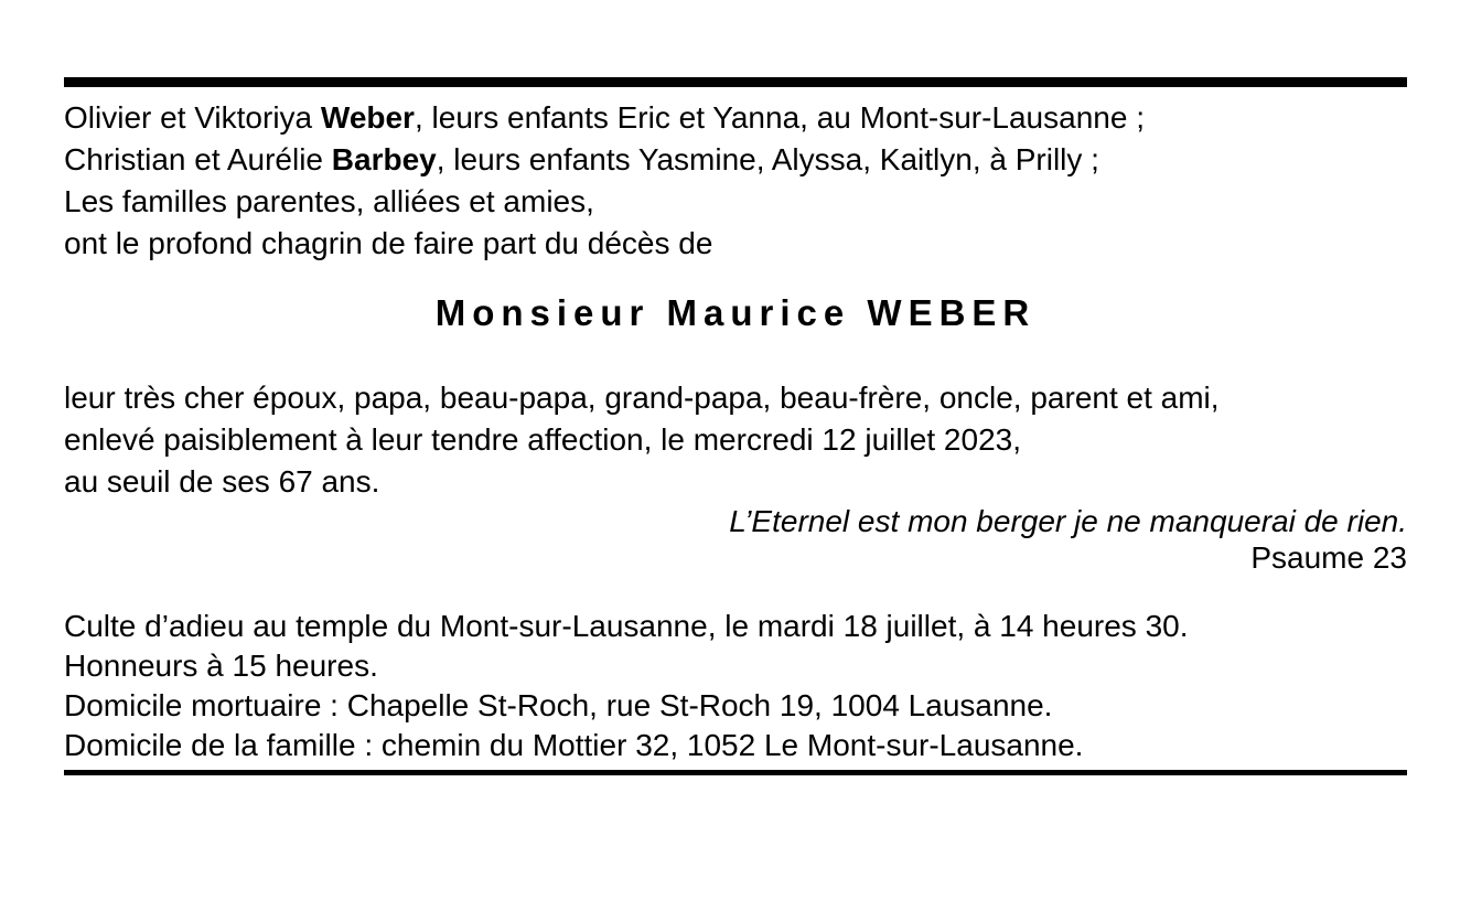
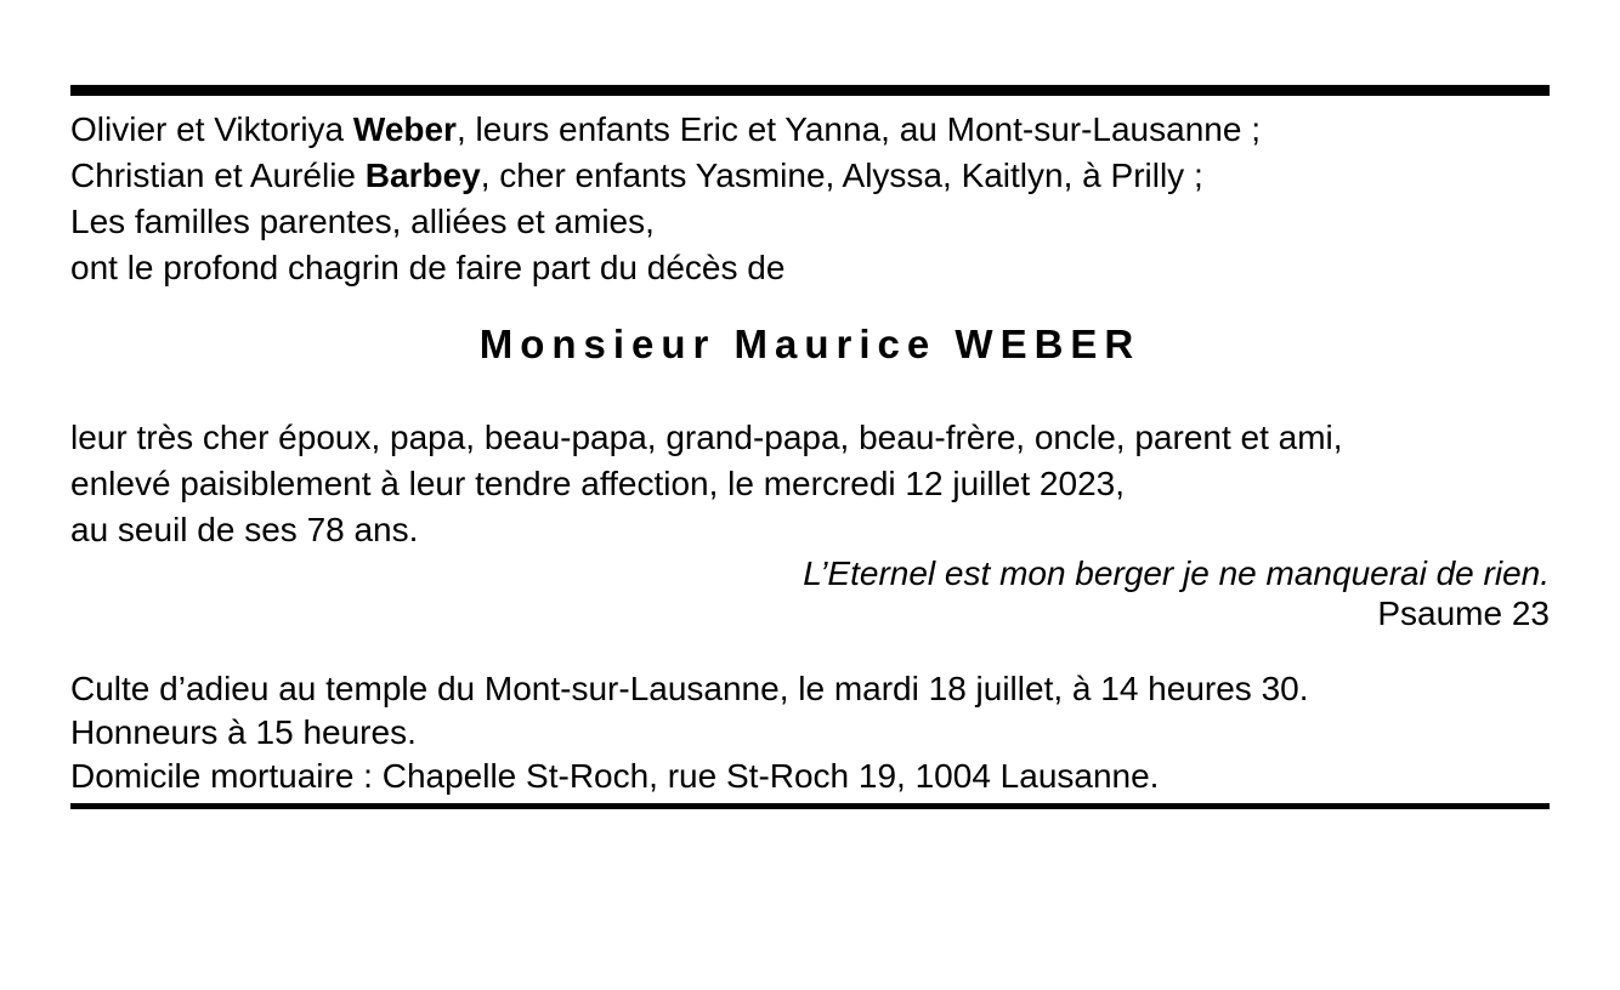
  Olivier et Viktoriya Weber, leurs enfants Eric et Yanna, au Mont-sur-Lausanne ;
- Christian et Aurélie Barbey, leurs enfants Yasmine, Alyssa, Kaitlyn, à Prilly ;
+ Christian et Aurélie Barbey, cher enfants Yasmine, Alyssa, Kaitlyn, à Prilly ;
  Les familles parentes, alliées et amies,
  ont le profond chagrin de faire part du décès de
  Monsieur Maurice WEBER
  leur très cher époux, papa, beau-papa, grand-papa, beau-frère, oncle, parent et ami,
  enlevé paisiblement à leur tendre affection, le mercredi 12 juillet 2023,
- au seuil de ses 67 ans.
+ au seuil de ses 78 ans.
  L’Eternel est mon berger je ne manquerai de rien.
  Psaume 23
  Culte d’adieu au temple du Mont-sur-Lausanne, le mardi 18 juillet, à 14 heures 30.
  Honneurs à 15 heures.
  Domicile mortuaire : Chapelle St-Roch, rue St-Roch 19, 1004 Lausanne.
- Domicile de la famille : chemin du Mottier 32, 1052 Le Mont-sur-Lausanne.
